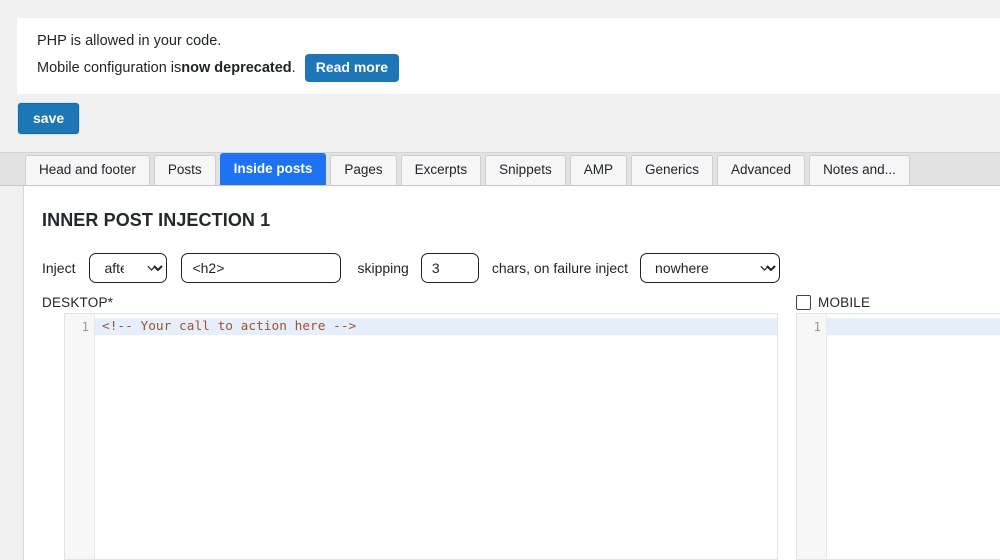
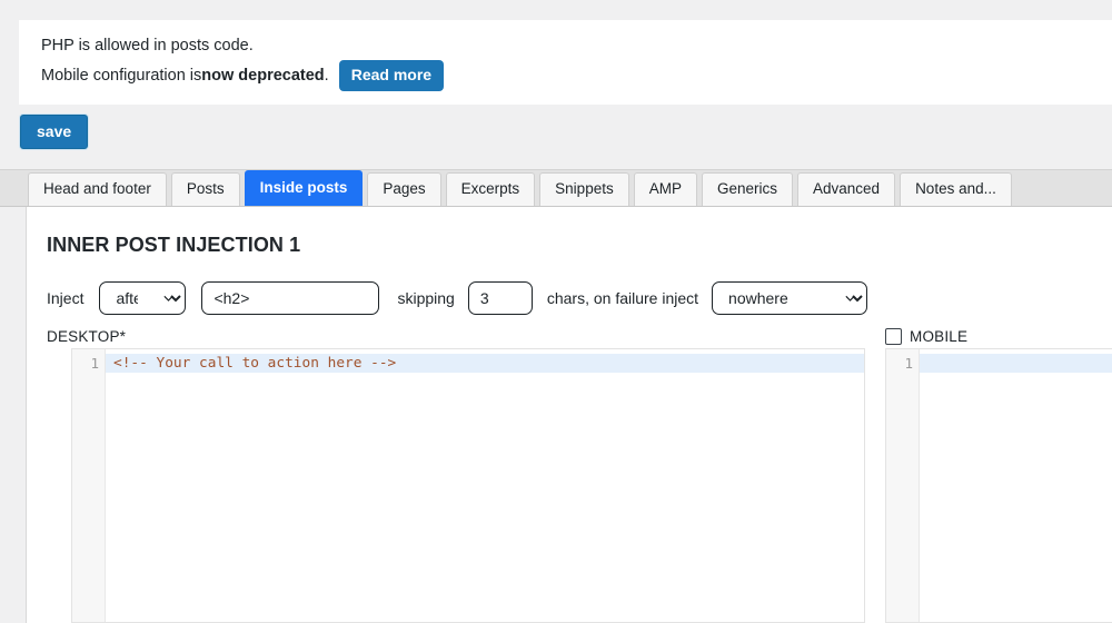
- PHP is allowed in your code.
+ PHP is allowed in posts code.
  Mobile configuration is
  now deprecated
  .
  Read more
  save
  Head and footer
  Posts
  Inside posts
  Pages
  Excerpts
  Snippets
  AMP
  Generics
  Advanced
  Notes and...
  INNER POST INJECTION 1
  Inject
  afte
  <h2>
  skipping
  3
  chars, on failure inject
  nowhere
  DESKTOP*
  1
  <!-- Your call to action here -->
  MOBILE
  1
